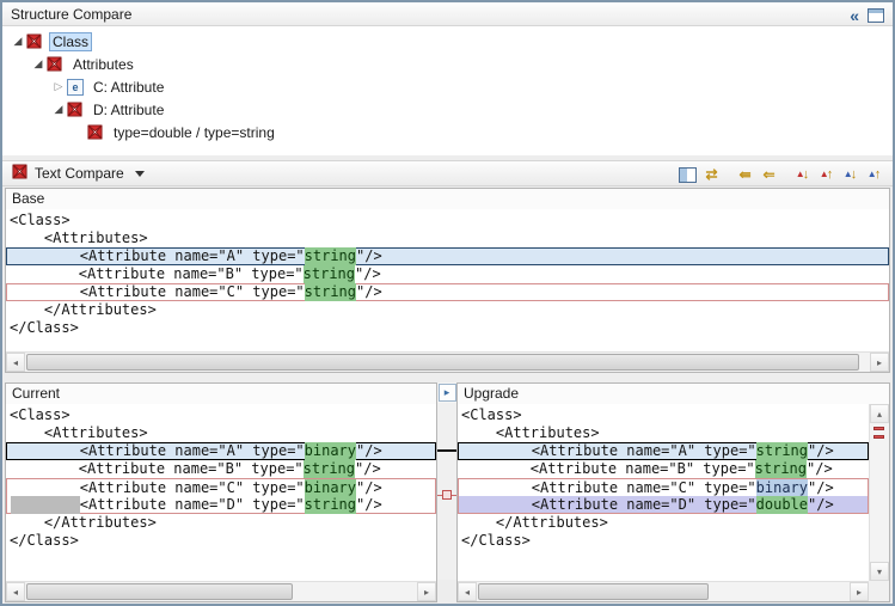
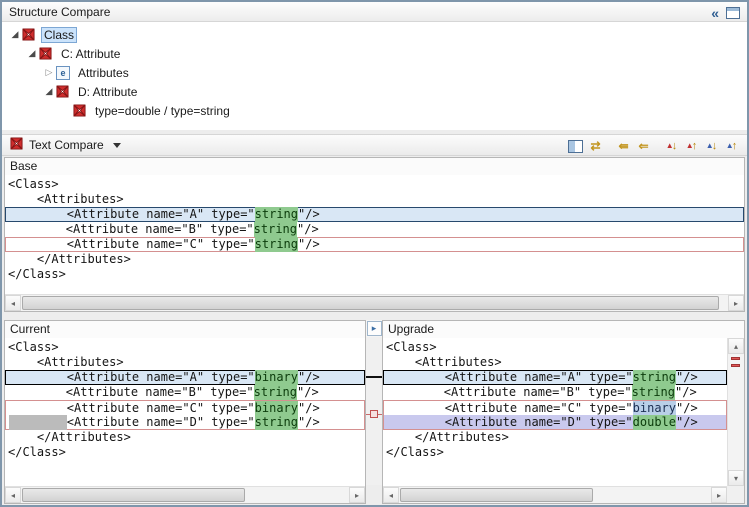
  Structure Compare
  ◢
  Class
  ◢
- Attributes
+ C: Attribute
  ▷
  e
- C: Attribute
+ Attributes
  ◢
  D: Attribute
  type=double / type=string
  Text Compare
  ⇄
  ⇚
  ⇐
  ▲
  ↓
  ▲
  ↑
  ▲
  ↓
  ▲
  ↑
  Base
  <Class>
  <Attributes>
  <Attribute name="A" type="
  string
  "/>
  <Attribute name="B" type="
  string
  "/>
  <Attribute name="C" type="
  string
  "/>
  </Attributes>
  </Class>
  Current
  <Class>
  <Attributes>
  <Attribute name="A" type="
  binary
  "/>
  <Attribute name="B" type="
  string
  "/>
  <Attribute name="C" type="
  binary
  "/>
  <Attribute name="D" type="
  string
  "/>
  </Attributes>
  </Class>
  Upgrade
  <Class>
  <Attributes>
  <Attribute name="A" type="
  string
  "/>
  <Attribute name="B" type="
  string
  "/>
  <Attribute name="C" type="
  binary
  "/>
  <Attribute name="D" type="
  double
  "/>
  </Attributes>
  </Class>
